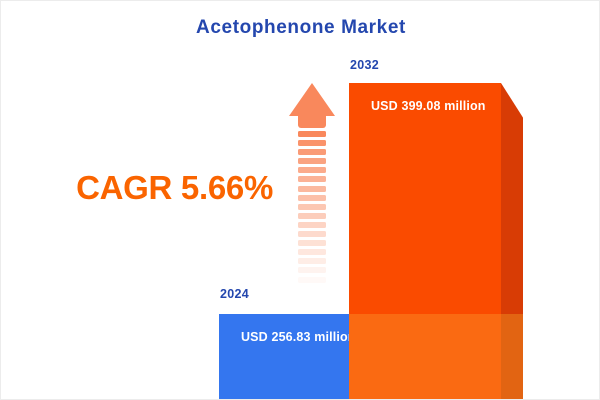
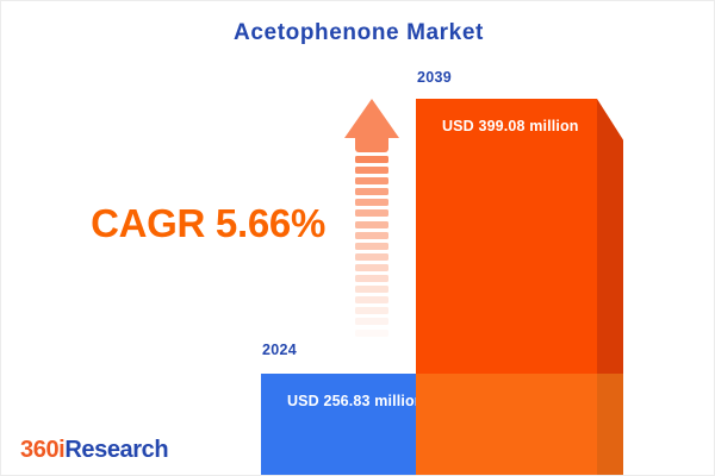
  Acetophenone Market
  CAGR 5.66%
  2024
  USD 256.83 millio
- 2032
+ 2039
  USD 399.08 million
+ 360iResearch
